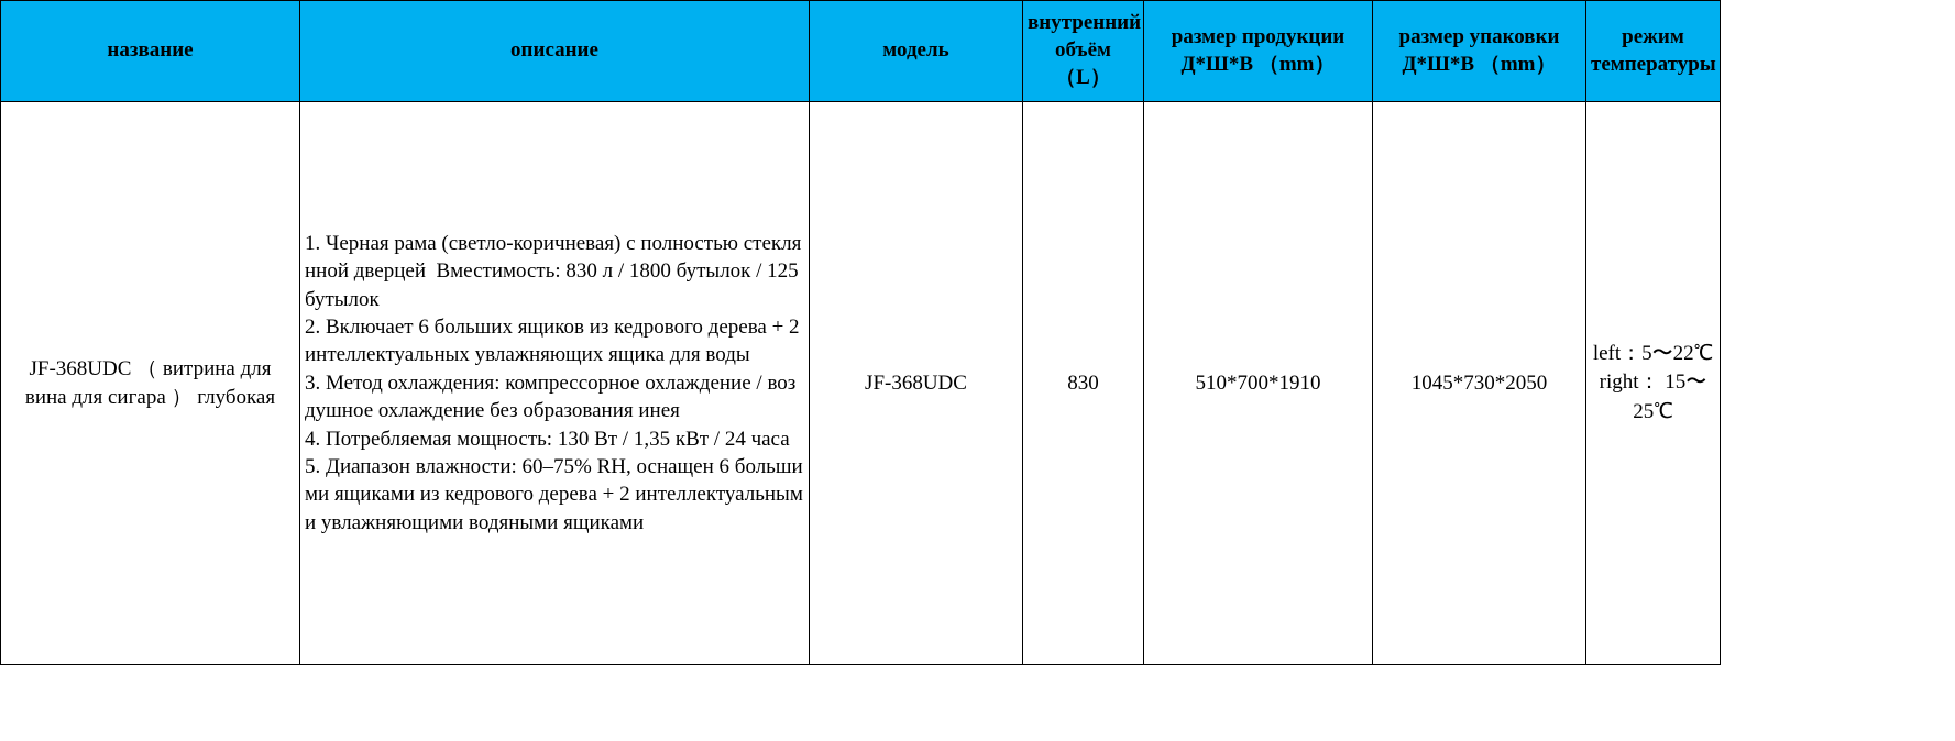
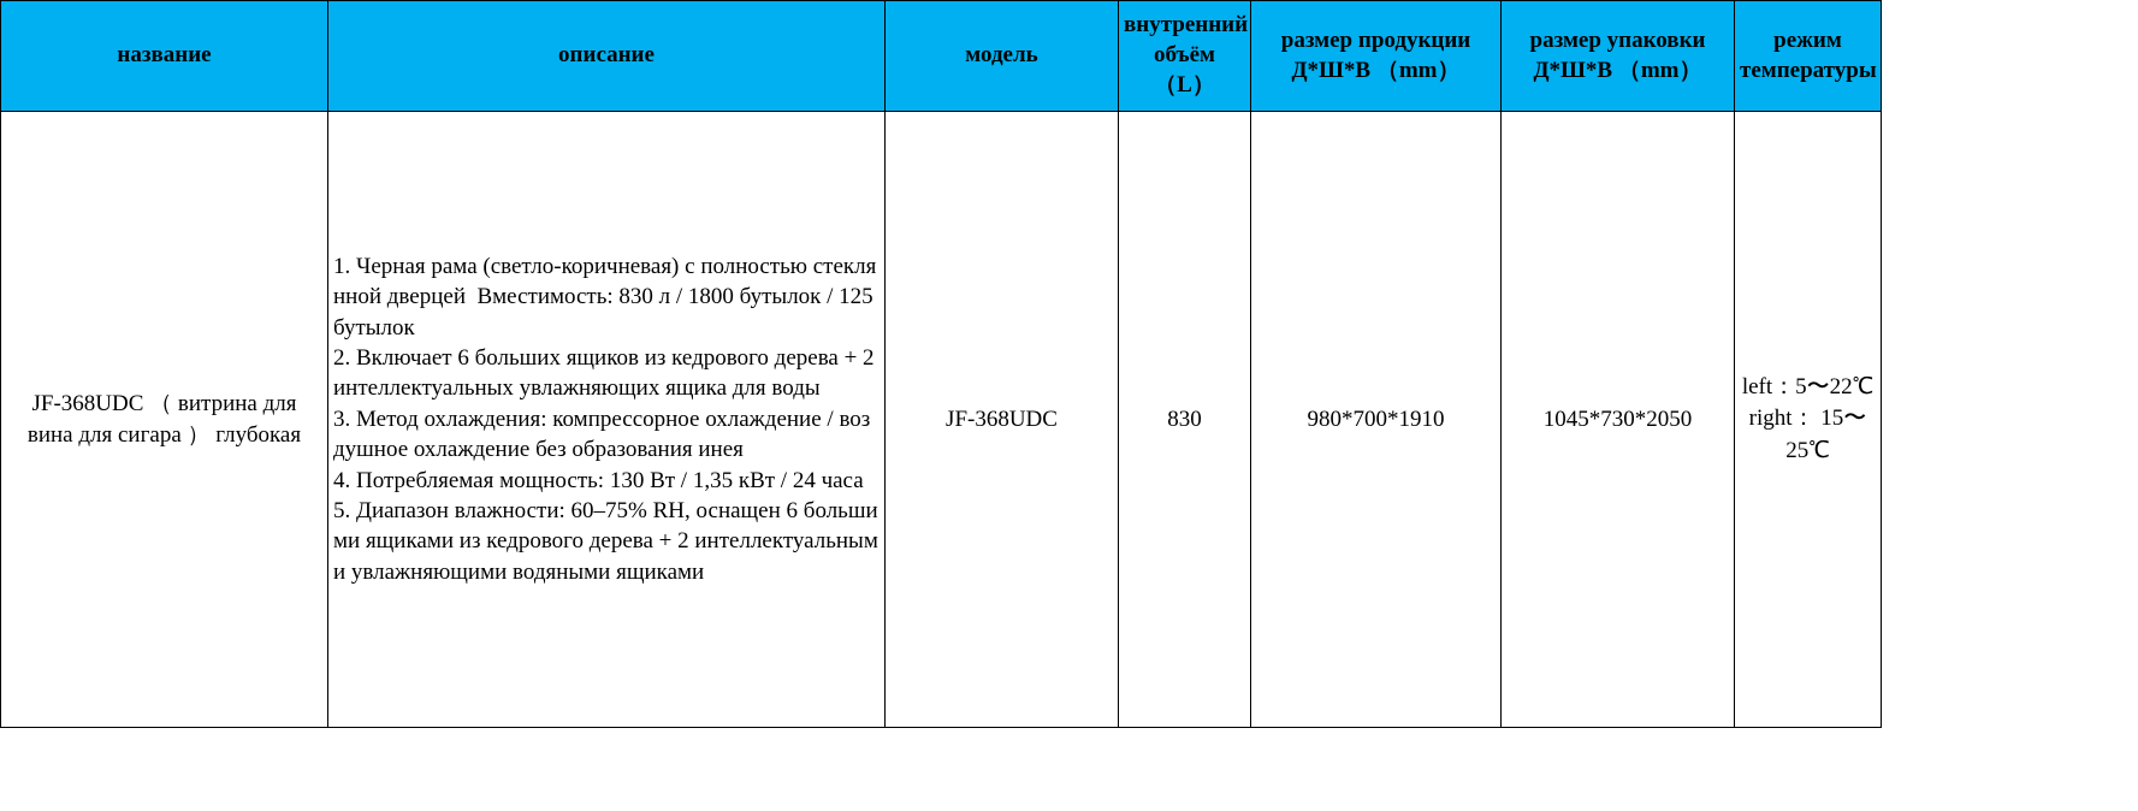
  название	описание	модель	внутренний объём（L）	размер продукции Д*Ш*В （mm）	размер упаковки Д*Ш*В （mm）	режим температуры
- JF-368UDC （ витрина для вина для сигара ） глубокая	1. Черная рама (светло-коричневая) с полностью стеклянной дверцей Вместимость: 830 л / 1800 бутылок / 125 бутылок 2. Включает 6 больших ящиков из кедрового дерева + 2 интеллектуальных увлажняющих ящика для воды 3. Метод охлаждения: компрессорное охлаждение / воздушное охлаждение без образования инея 4. Потребляемая мощность: 130 Вт / 1,35 кВт / 24 часа 5. Диапазон влажности: 60–75% RH, оснащен 6 большими ящиками из кедрового дерева + 2 интеллектуальными увлажняющими водяными ящиками	JF-368UDC	830	510*700*1910	1045*730*2050	left：5〜22℃ right： 15〜25℃
+ JF-368UDC （ витрина для вина для сигара ） глубокая	1. Черная рама (светло-коричневая) с полностью стеклянной дверцей Вместимость: 830 л / 1800 бутылок / 125 бутылок 2. Включает 6 больших ящиков из кедрового дерева + 2 интеллектуальных увлажняющих ящика для воды 3. Метод охлаждения: компрессорное охлаждение / воздушное охлаждение без образования инея 4. Потребляемая мощность: 130 Вт / 1,35 кВт / 24 часа 5. Диапазон влажности: 60–75% RH, оснащен 6 большими ящиками из кедрового дерева + 2 интеллектуальными увлажняющими водяными ящиками	JF-368UDC	830	980*700*1910	1045*730*2050	left：5〜22℃ right： 15〜25℃
